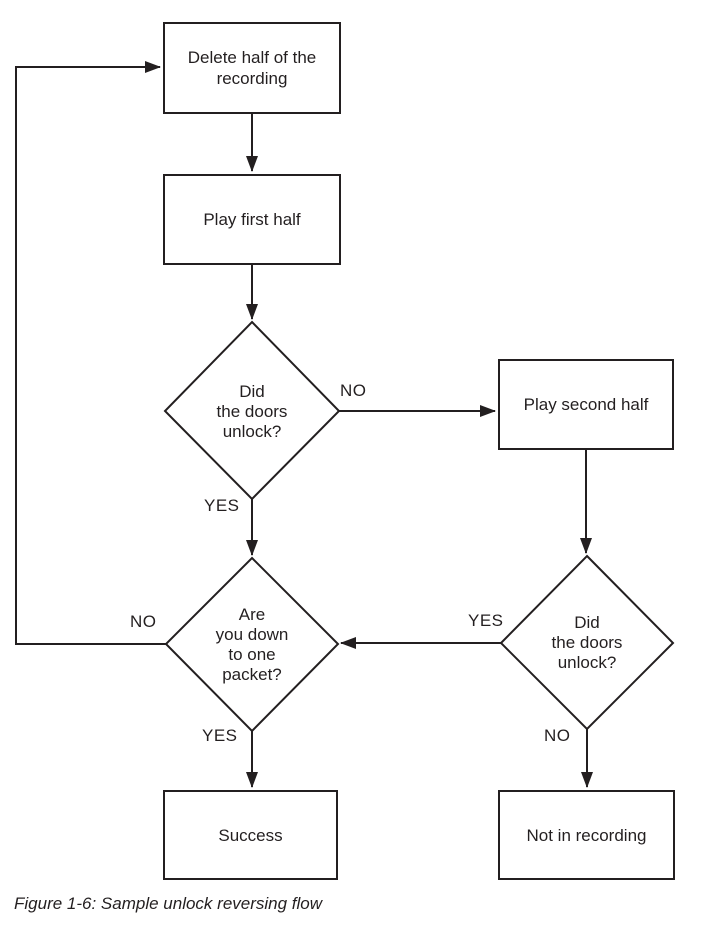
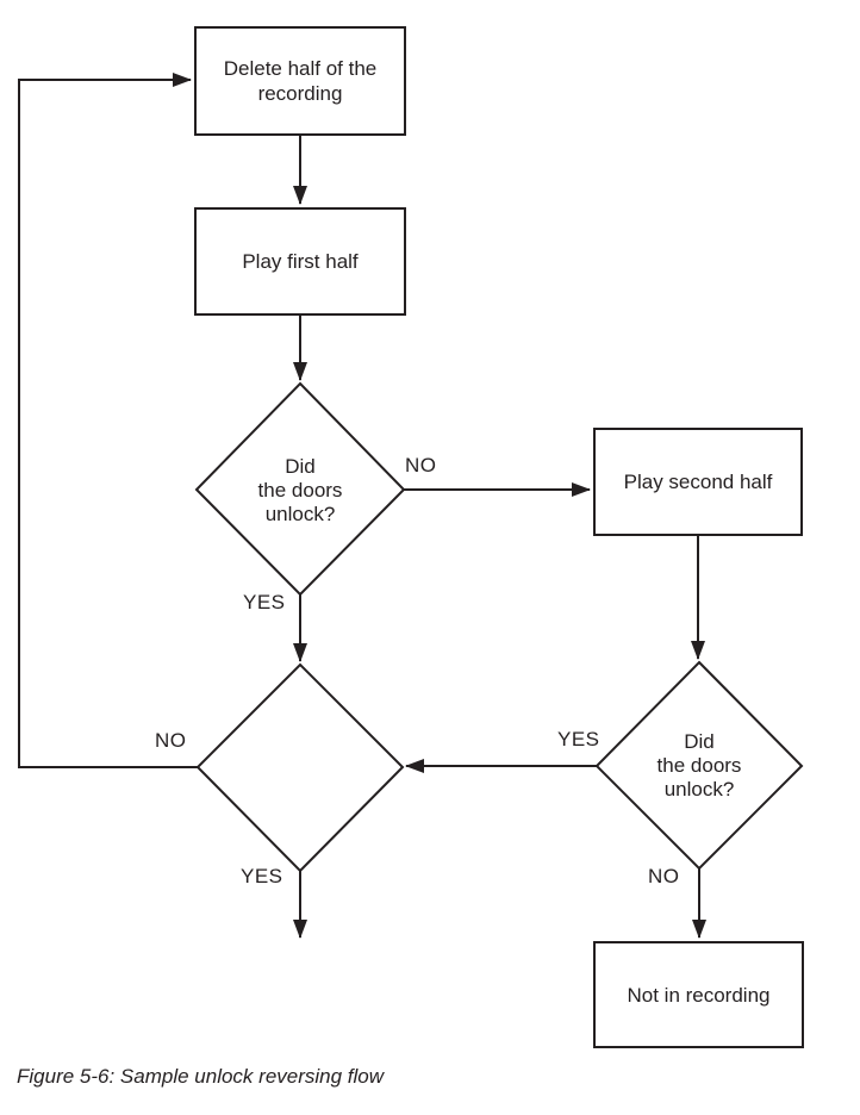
  Delete half of the
  recording
  Play first half
  Play second half
- Success
  Not in recording
  Did
  the doors
  unlock?
- Are
- you down
- to one
- packet?
  Did
  the doors
  unlock?
  NO
  YES
  NO
  YES
  YES
  NO
- Figure 1-6: Sample unlock reversing flow
+ Figure 5-6: Sample unlock reversing flow
